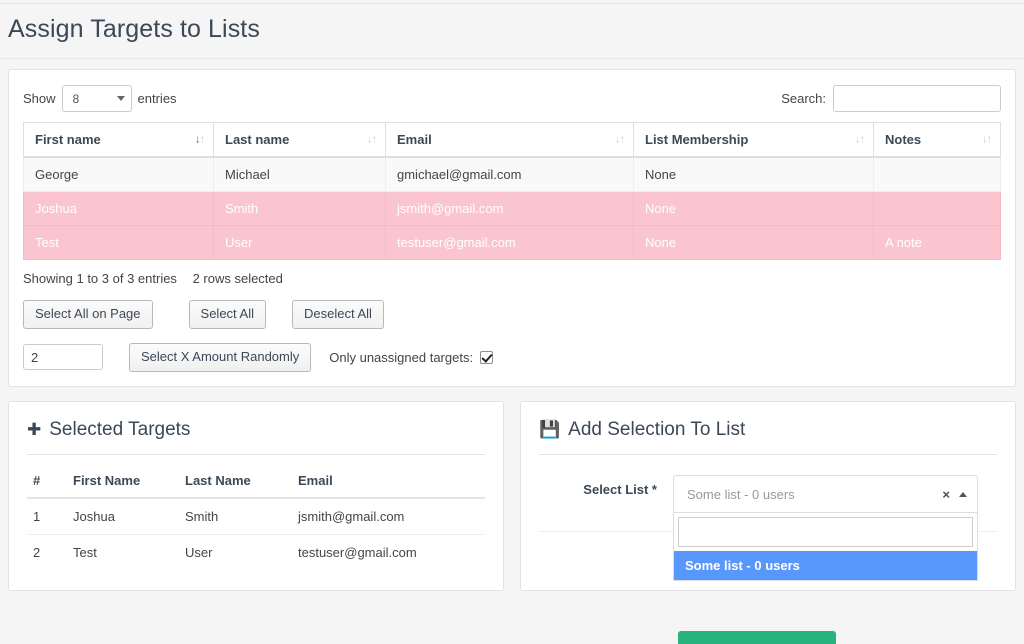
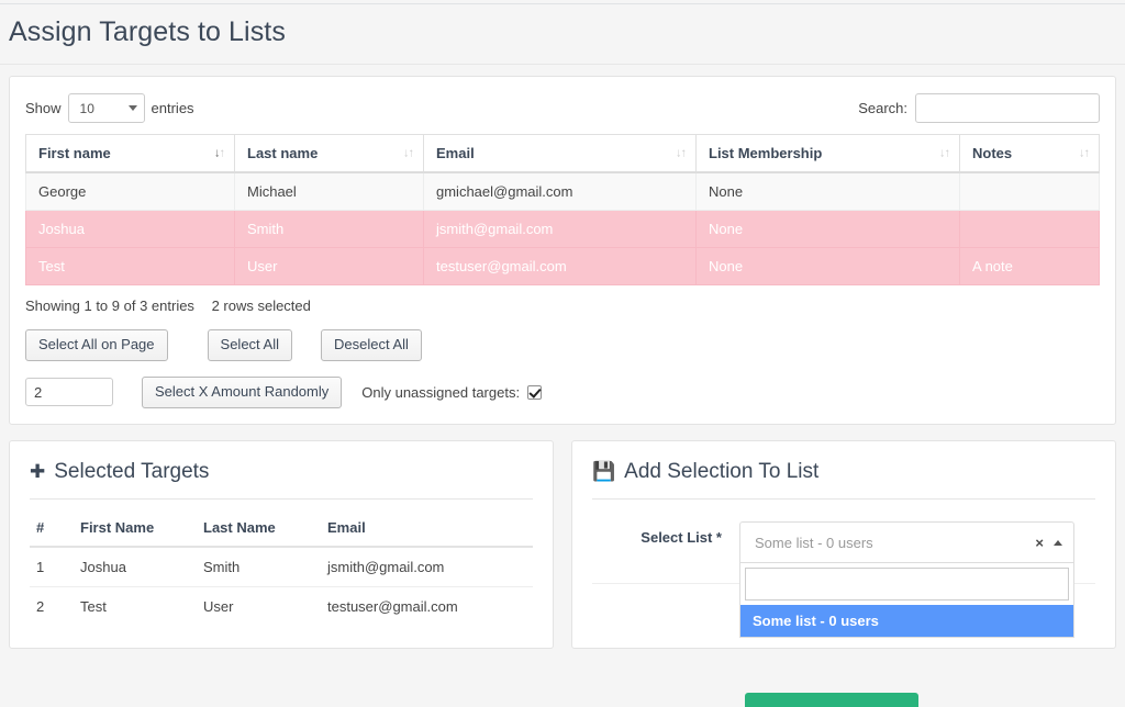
  Assign Targets to Lists
  Show
- 8
+ 10
  entries
  Search:
  First name ↓↑	Last name ↓↑	Email ↓↑	List Membership ↓↑	Notes ↓↑
  George	Michael	gmichael@gmail.com	None
  Joshua	Smith	jsmith@gmail.com	None
  Test	User	testuser@gmail.com	None	A note
- Showing 1 to 3 of 3 entries 2 rows selected
+ Showing 1 to 9 of 3 entries 2 rows selected
  Select All on Page
  Select All
  Deselect All
  2
  Select X Amount Randomly
  Only unassigned targets:
  ✚
  Selected Targets
  #	First Name	Last Name	Email
  1	Joshua	Smith	jsmith@gmail.com
  2	Test	User	testuser@gmail.com
  💾
  Add Selection To List
  Select List *
  Some list - 0 users
  ×
  Some list - 0 users
